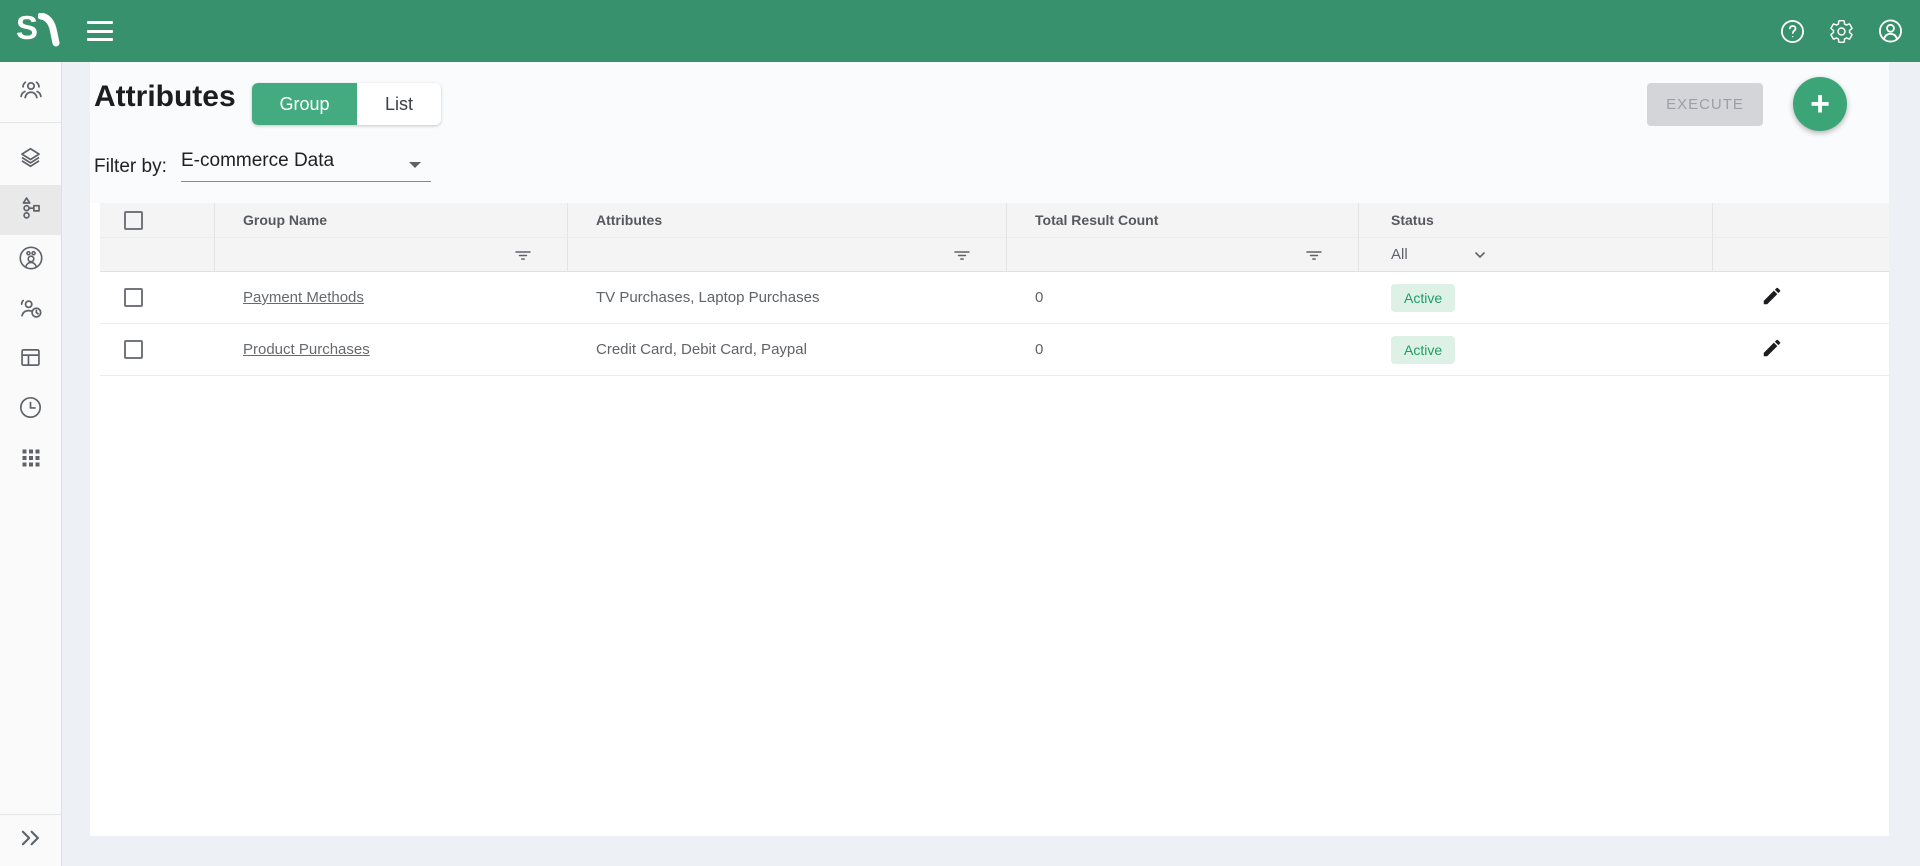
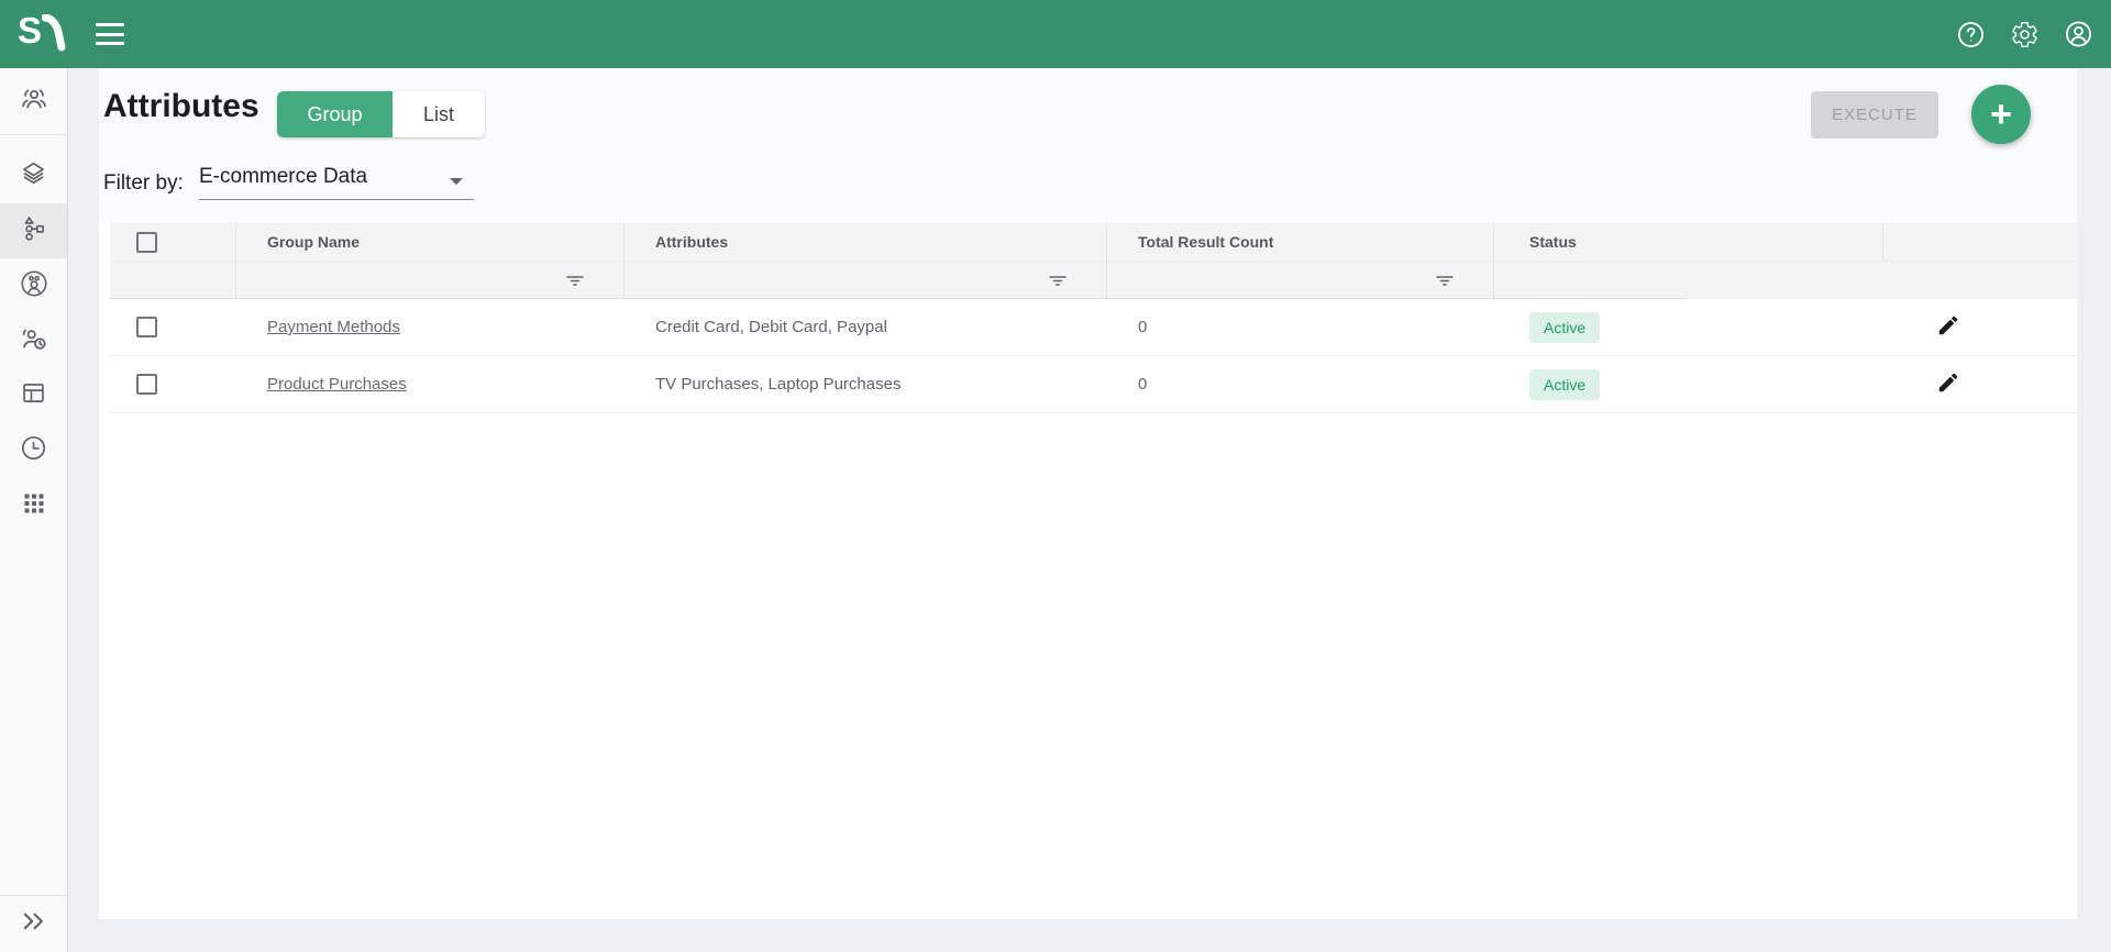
  S
  Attributes
  Group
  List
  EXECUTE
  +
  Filter by:
  E-commerce Data
  Group Name
  Attributes
  Total Result Count
  Status
- All
  Payment Methods
- TV Purchases, Laptop Purchases
+ Credit Card, Debit Card, Paypal
  0
  Active
  Product Purchases
- Credit Card, Debit Card, Paypal
+ TV Purchases, Laptop Purchases
  0
  Active
